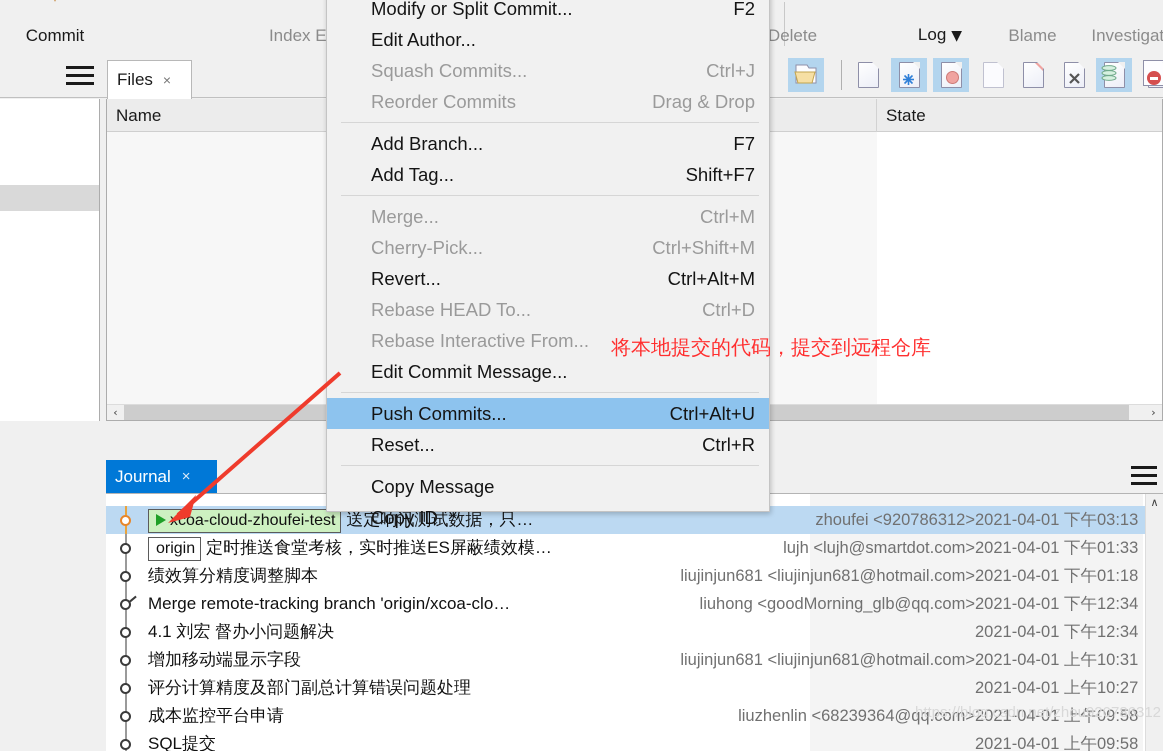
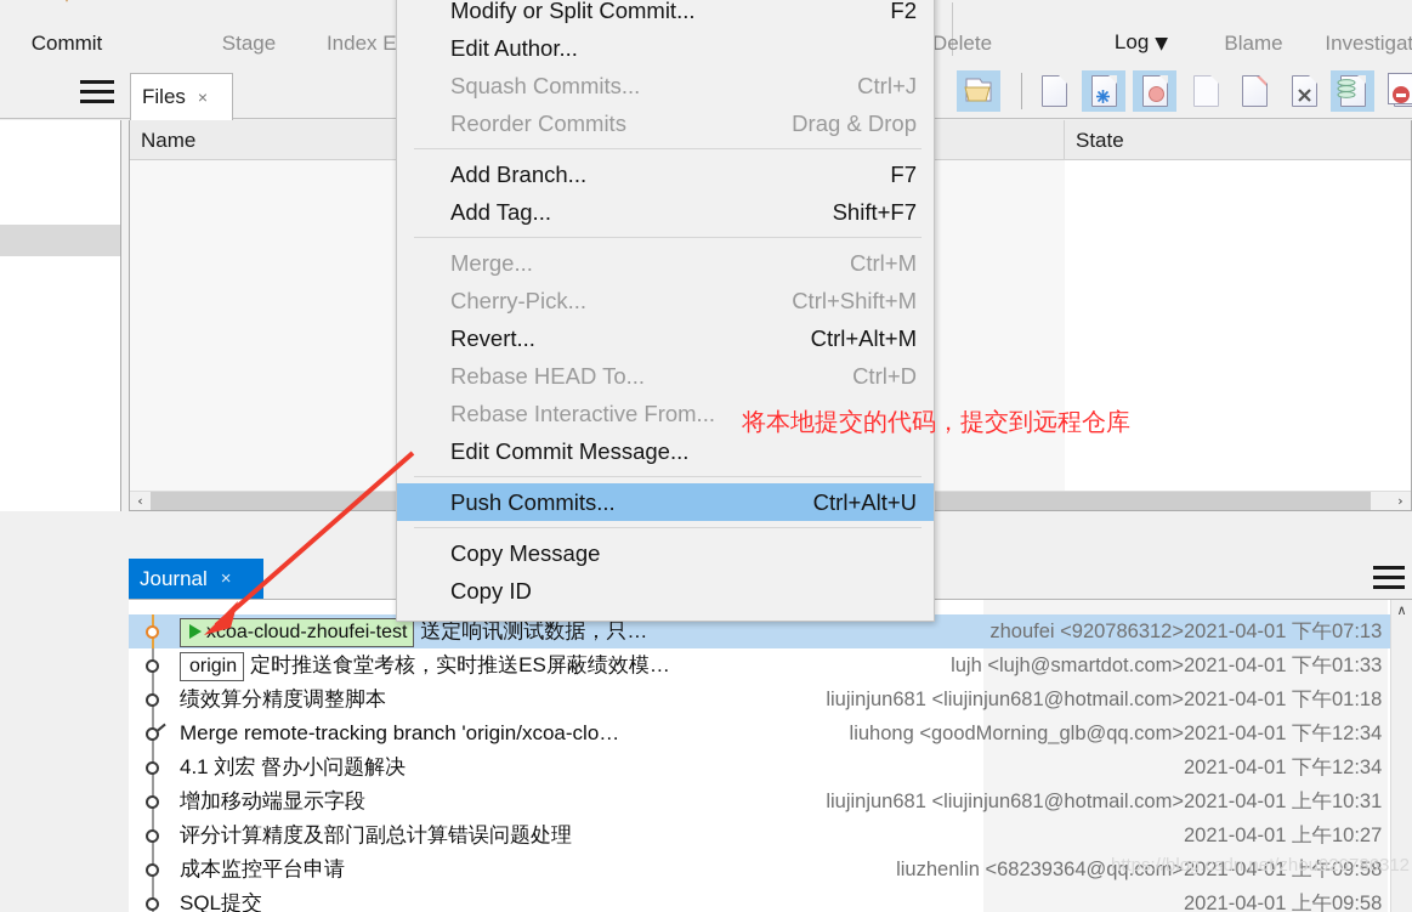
  Commit
+ Stage
  Index E
  Delete
  Log ▼
  Blame
  Investigat
  Files
  ×
  Name
  State
  ‹
  ›
  Journal
  ×
  coa-cloud-zhoufei-test 送定响讯测试数据，只…
  zhoufei <920786312>
- 2021-04-01 下午03:13
+ 2021-04-01 下午07:13
  origin 定时推送食堂考核，实时推送ES屏蔽绩效模…
  lujh <lujh@smartdot.com>
  2021-04-01 下午01:33
  绩效算分精度调整脚本
  liujinjun681 <liujinjun681@hotmail.com>
  2021-04-01 下午01:18
  Merge remote-tracking branch 'origin/xcoa-clo…
  liuhong <goodMorning_glb@qq.com>
  2021-04-01 下午12:34
  4.1 刘宏 督办小问题解决
  2021-04-01 下午12:34
  增加移动端显示字段
  liujinjun681 <liujinjun681@hotmail.com>
  2021-04-01 上午10:31
  评分计算精度及部门副总计算错误问题处理
  2021-04-01 上午10:27
  成本监控平台申请
  liuzhenlin <68239364@qq.com>
  2021-04-01 上午09:58
  SQL提交
  2021-04-01 上午09:58
  ∧
  Modify or Split Commit...
  F2
  Edit Author...
  Squash Commits...
  Ctrl+J
  Reorder Commits
  Drag & Drop
  Add Branch...
  F7
  Add Tag...
  Shift+F7
  Merge...
  Ctrl+M
  Cherry-Pick...
  Ctrl+Shift+M
  Revert...
  Ctrl+Alt+M
  Rebase HEAD To...
  Ctrl+D
  Rebase Interactive From...
  Edit Commit Message...
  Push Commits...
  Ctrl+Alt+U
- Reset...
- Ctrl+R
  Copy Message
  Copy ID
  将本地提交的代码，提交到远程仓库
  https://blog.csdn.net/zhou920786312
